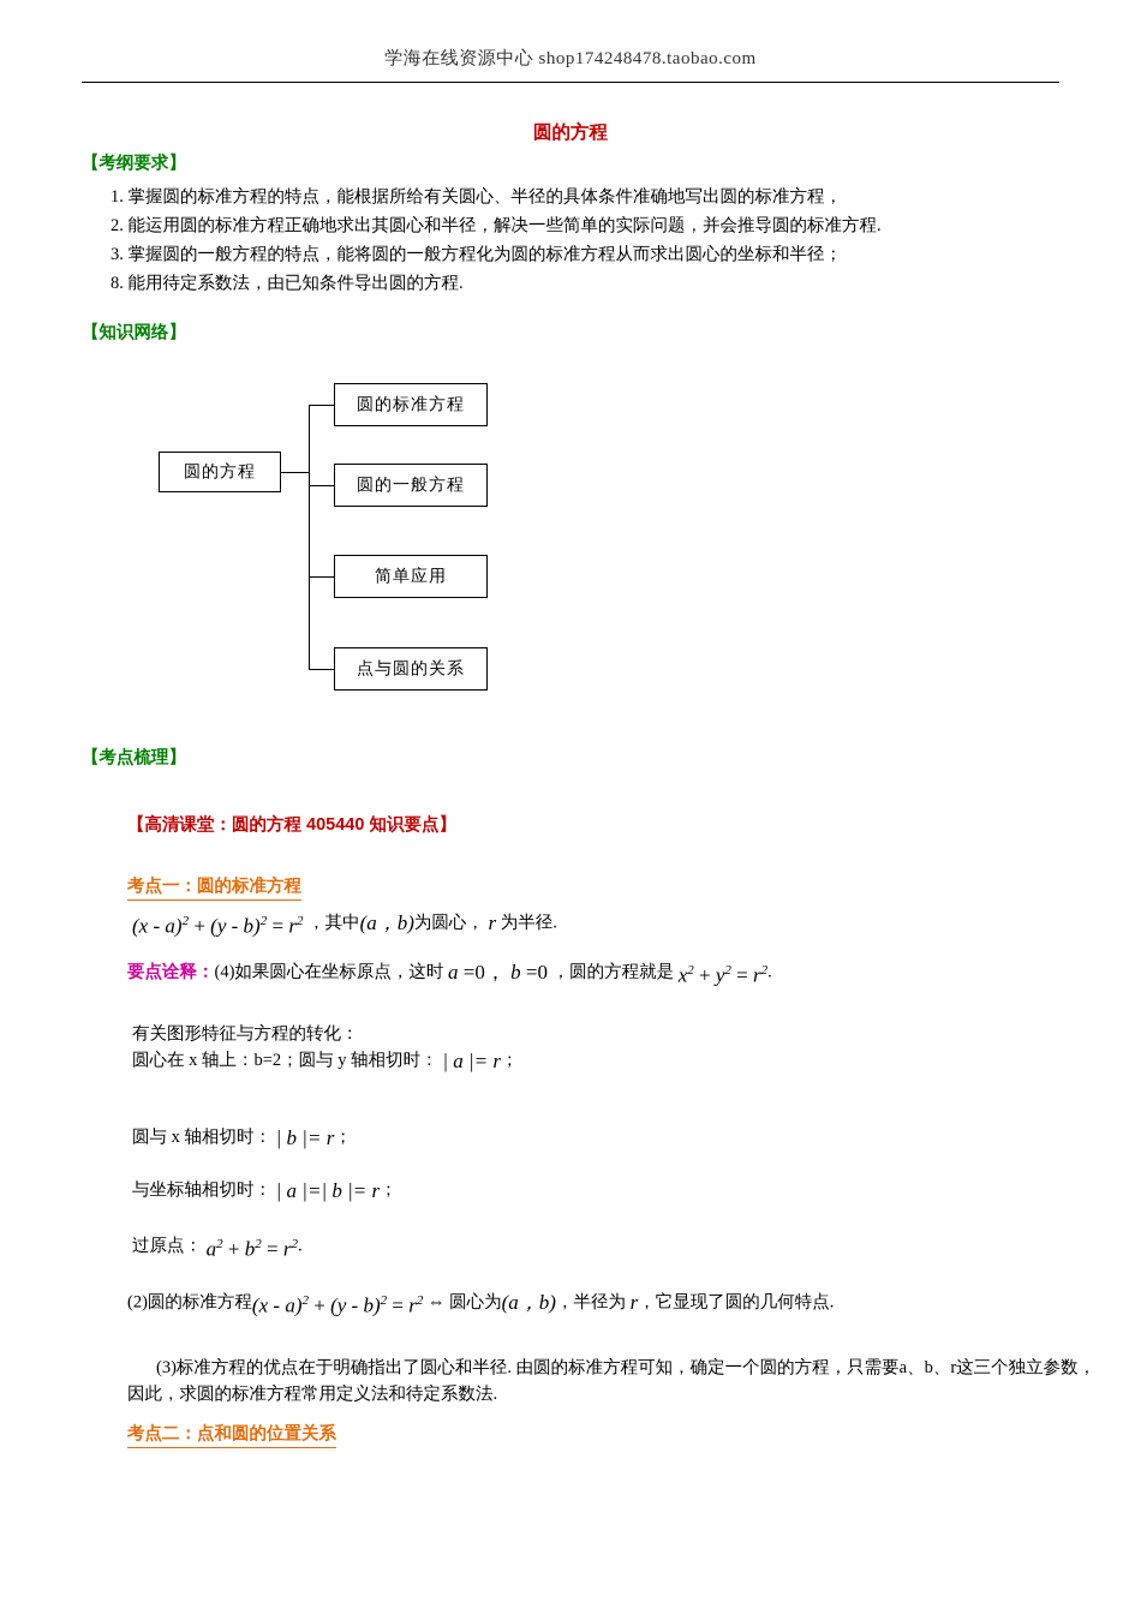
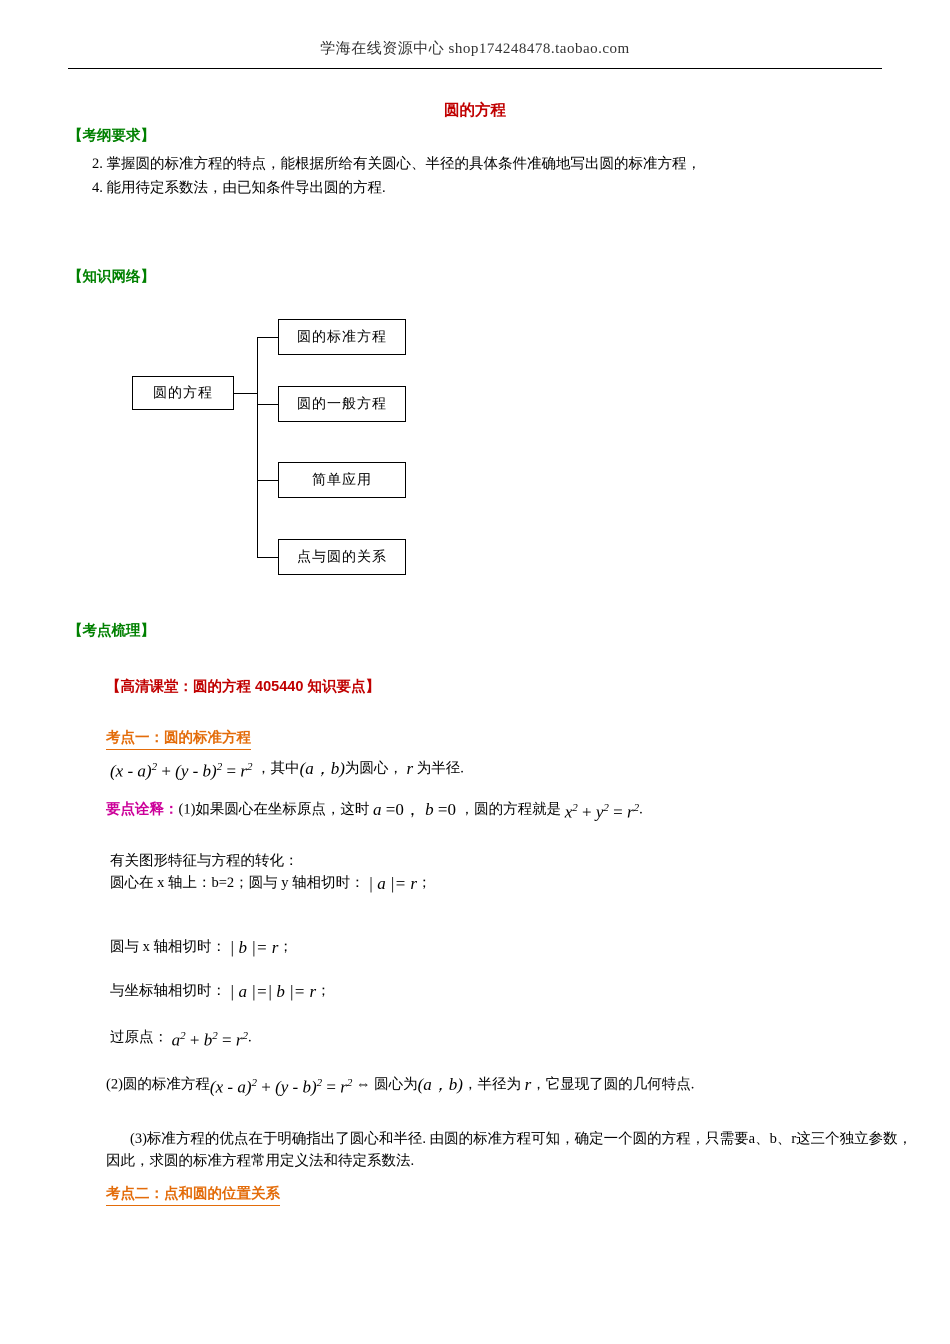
  学海在线资源中心 shop174248478.taobao.com
  圆的方程
  【考纲要求】
- 1. 掌握圆的标准方程的特点，能根据所给有关圆心、半径的具体条件准确地写出圆的标准方程，
+ 2. 掌握圆的标准方程的特点，能根据所给有关圆心、半径的具体条件准确地写出圆的标准方程，
- 2. 能运用圆的标准方程正确地求出其圆心和半径，解决一些简单的实际问题，并会推导圆的标准方程.
- 3. 掌握圆的一般方程的特点，能将圆的一般方程化为圆的标准方程从而求出圆心的坐标和半径；
- 8. 能用待定系数法，由已知条件导出圆的方程.
+ 4. 能用待定系数法，由已知条件导出圆的方程.
  【知识网络】
  圆的方程
  圆的标准方程
  圆的一般方程
  简单应用
  点与圆的关系
  【考点梳理】
  【高清课堂：圆的方程 405440 知识要点】
  考点一：圆的标准方程
  (x - a)2 + (y - b)2 = r2 ，其中(a，b)为圆心， r 为半径.
- 要点诠释：(4)如果圆心在坐标原点，这时 a =0， b =0 ，圆的方程就是 x2 + y2 = r2 .
+ 要点诠释：(1)如果圆心在坐标原点，这时 a =0， b =0 ，圆的方程就是 x2 + y2 = r2 .
  有关图形特征与方程的转化：
  圆心在 x 轴上：b=2；圆与 y 轴相切时： | a |= r；
  圆与 x 轴相切时： | b |= r；
  与坐标轴相切时： | a |=| b |= r；
  过原点： a2 + b2 = r2 .
  (2)圆的标准方程 (x - a)2 + (y - b)2 = r2 ⇔ 圆心为(a，b)，半径为 r，它显现了圆的几何特点.
  (3)标准方程的优点在于明确指出了圆心和半径. 由圆的标准方程可知，确定一个圆的方程，只需要a、b、r这三个独立参数，因此，求圆的标准方程常用定义法和待定系数法.
  考点二：点和圆的位置关系
